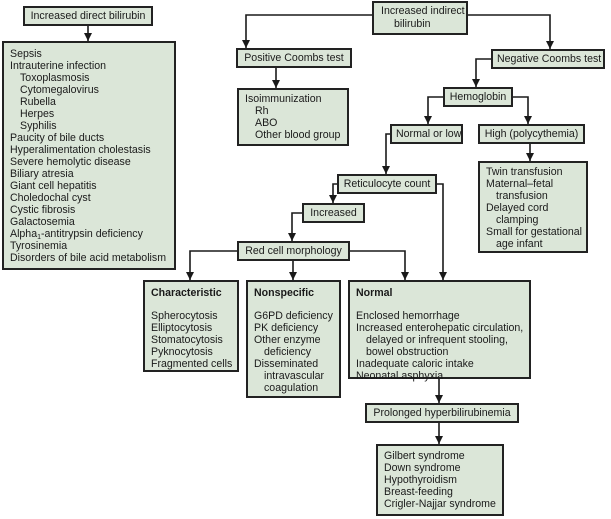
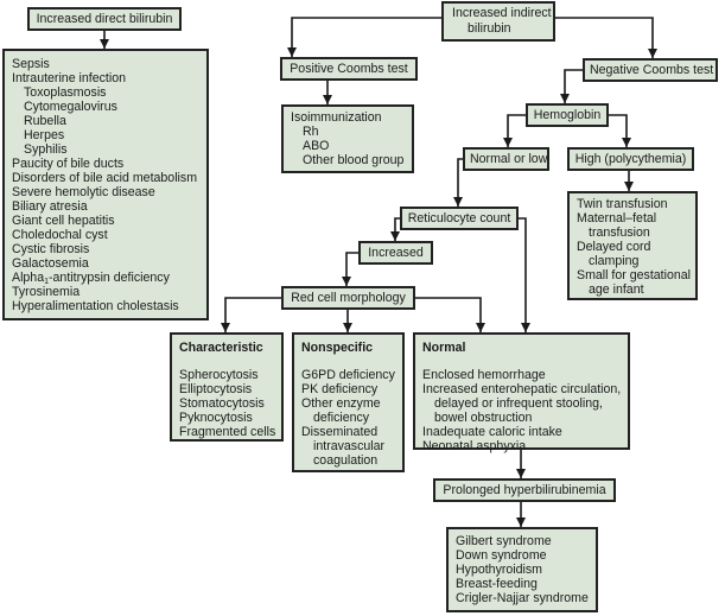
  Increased direct bilirubin
  Sepsis
  Intrauterine infection
  Toxoplasmosis
  Cytomegalovirus
  Rubella
  Herpes
  Syphilis
  Paucity of bile ducts
- Hyperalimentation cholestasis
+ Disorders of bile acid metabolism
  Severe hemolytic disease
  Biliary atresia
  Giant cell hepatitis
  Choledochal cyst
  Cystic fibrosis
  Galactosemia
  Alpha -antitrypsin deficiency
  Tyrosinemia
- Disorders of bile acid metabolism
+ Hyperalimentation cholestasis
  Increased indirect
  bilirubin
  Positive Coombs test
  Isoimmunization
  Rh
  ABO
  Other blood group
  Negative Coombs test
  Hemoglobin
  Normal or low
  High (polycythemia)
  Twin transfusion
  Maternal–fetal
  transfusion
  Delayed cord
  clamping
  Small for gestational
  age infant
  Reticulocyte count
  Increased
  Red cell morphology
  Characteristic
  Spherocytosis
  Elliptocytosis
  Stomatocytosis
  Pyknocytosis
  Fragmented cells
  Nonspecific
  G6PD deficiency
  PK deficiency
  Other enzyme
  deficiency
  Disseminated
  intravascular
  coagulation
  Normal
  Enclosed hemorrhage
  Increased enterohepatic circulation,
  delayed or infrequent stooling,
  bowel obstruction
  Inadequate caloric intake
  Neonatal asphyxia
  Prolonged hyperbilirubinemia
  Gilbert syndrome
  Down syndrome
  Hypothyroidism
  Breast-feeding
  Crigler-Najjar syndrome
